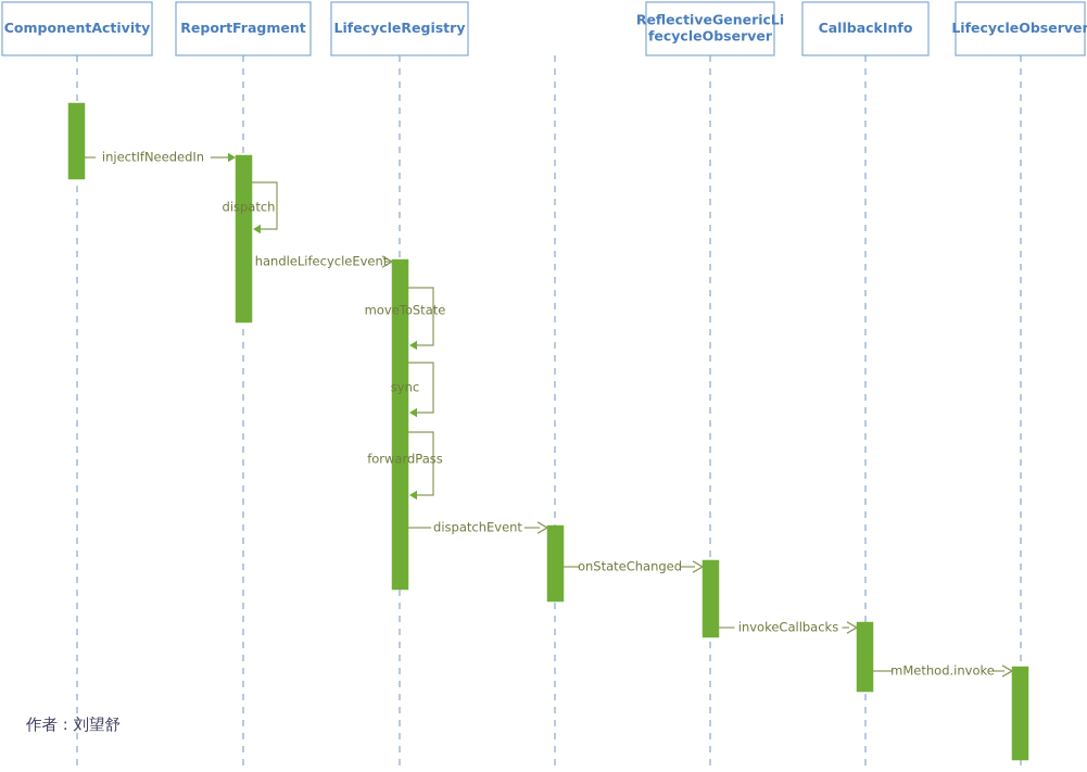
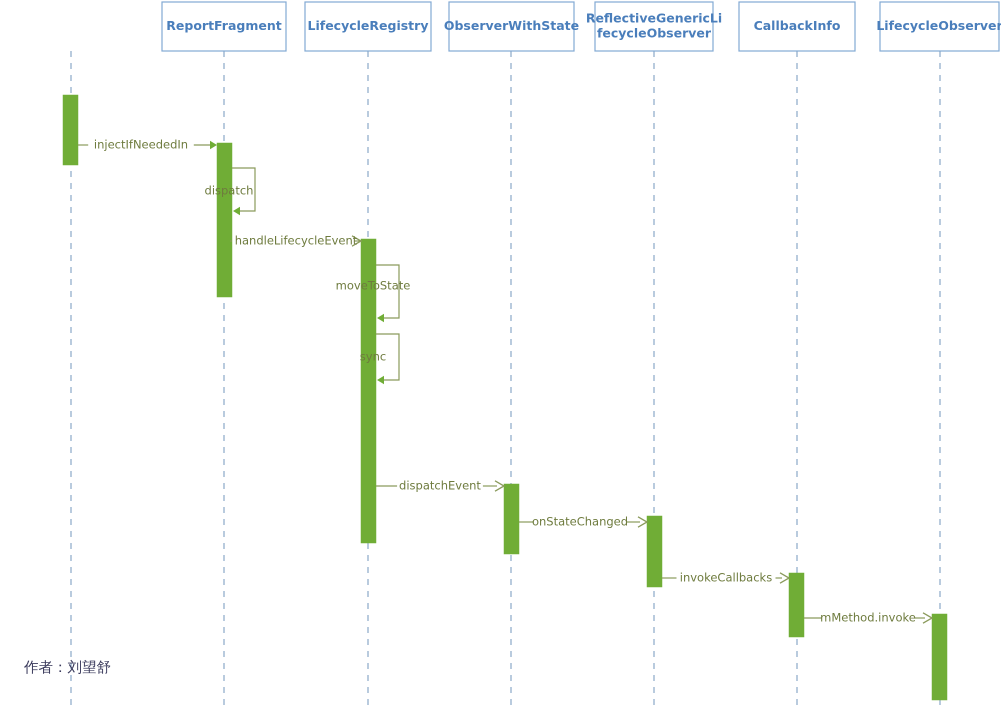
  injectIfNeededIn
  dispatch
  handleLifecycleEvent
  moveToState
  sync
- forwardPass
  dispatchEvent
  onStateChanged
  invokeCallbacks
  mMethod.invoke
- ComponentActivity
  ReportFragment
  LifecycleRegistry
+ ObserverWithState
  ReflectiveGenericLi
  fecycleObserver
  CallbackInfo
  LifecycleObserver
  作者：刘望舒
